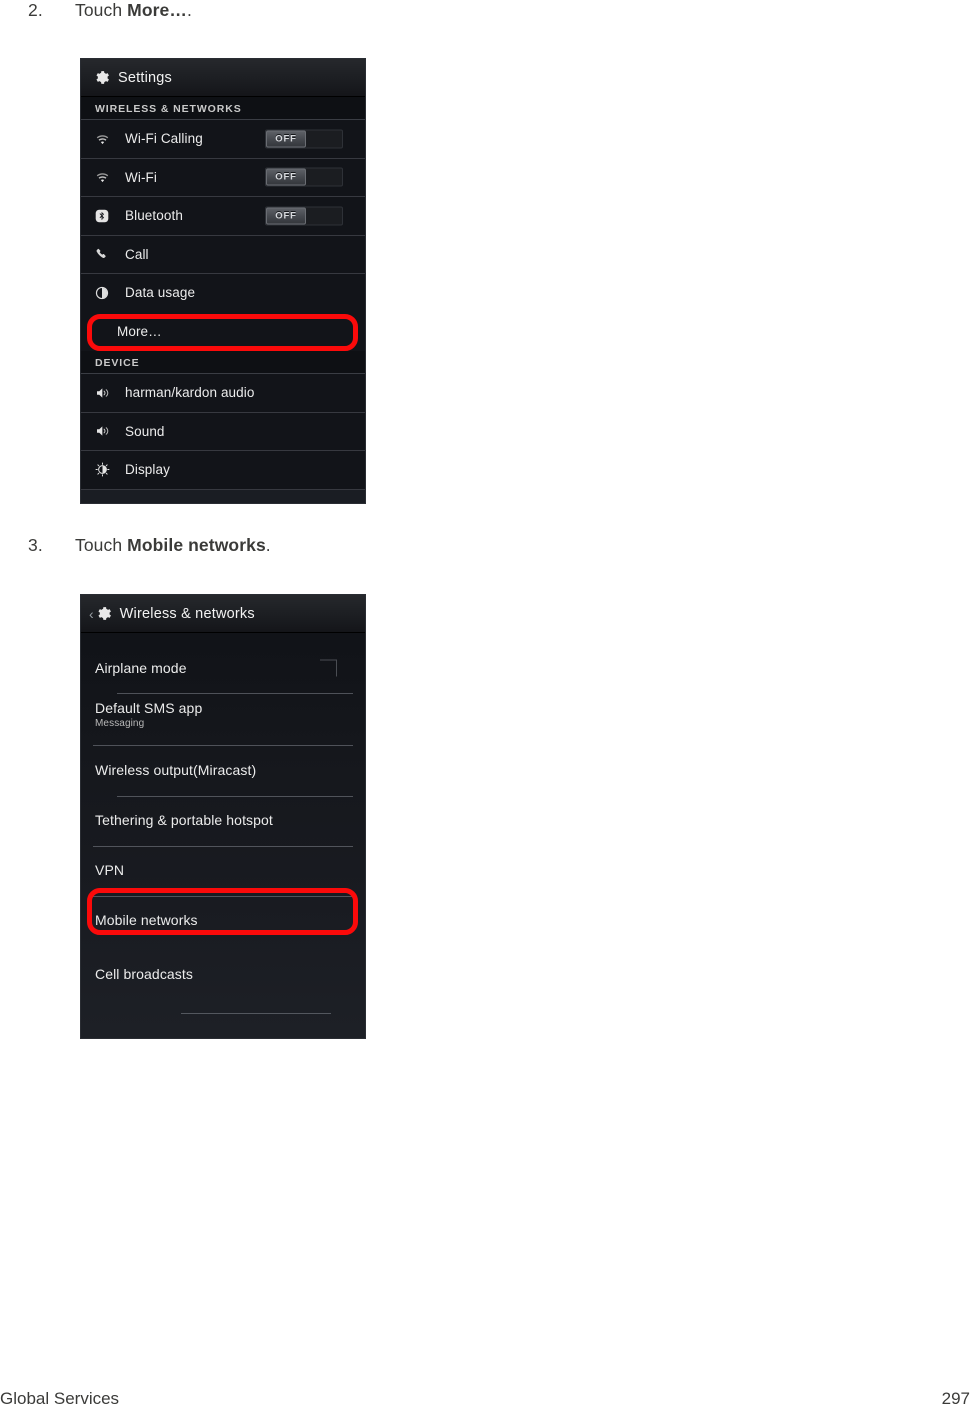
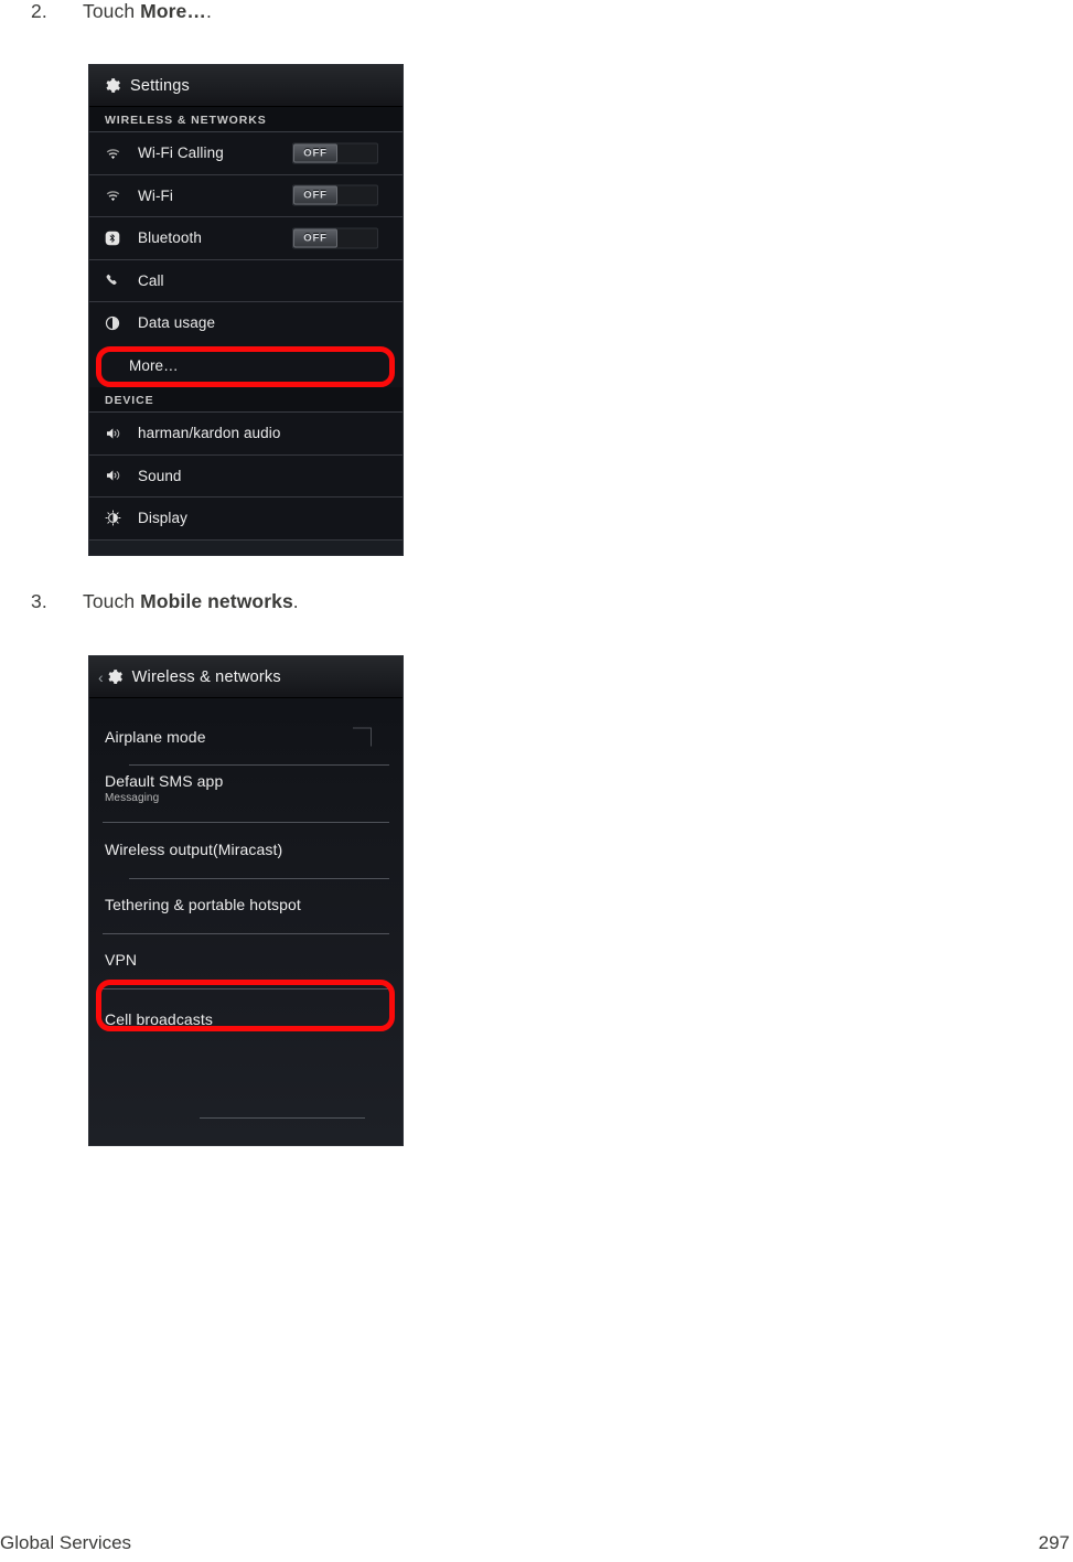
  2.
  Touch More….
  Settings
  WIRELESS & NETWORKS
  Wi-Fi Calling
  OFF
  Wi-Fi
  OFF
  Bluetooth
  OFF
  Call
  Data usage
  More…
  DEVICE
  harman/kardon audio
  Sound
  Display
  3.
  Touch Mobile networks.
  ‹
  Wireless & networks
  Airplane mode
  Default SMS app
  Messaging
  Wireless output(Miracast)
  Tethering & portable hotspot
  VPN
- Mobile networks
  Cell broadcasts
  Global Services
  297
